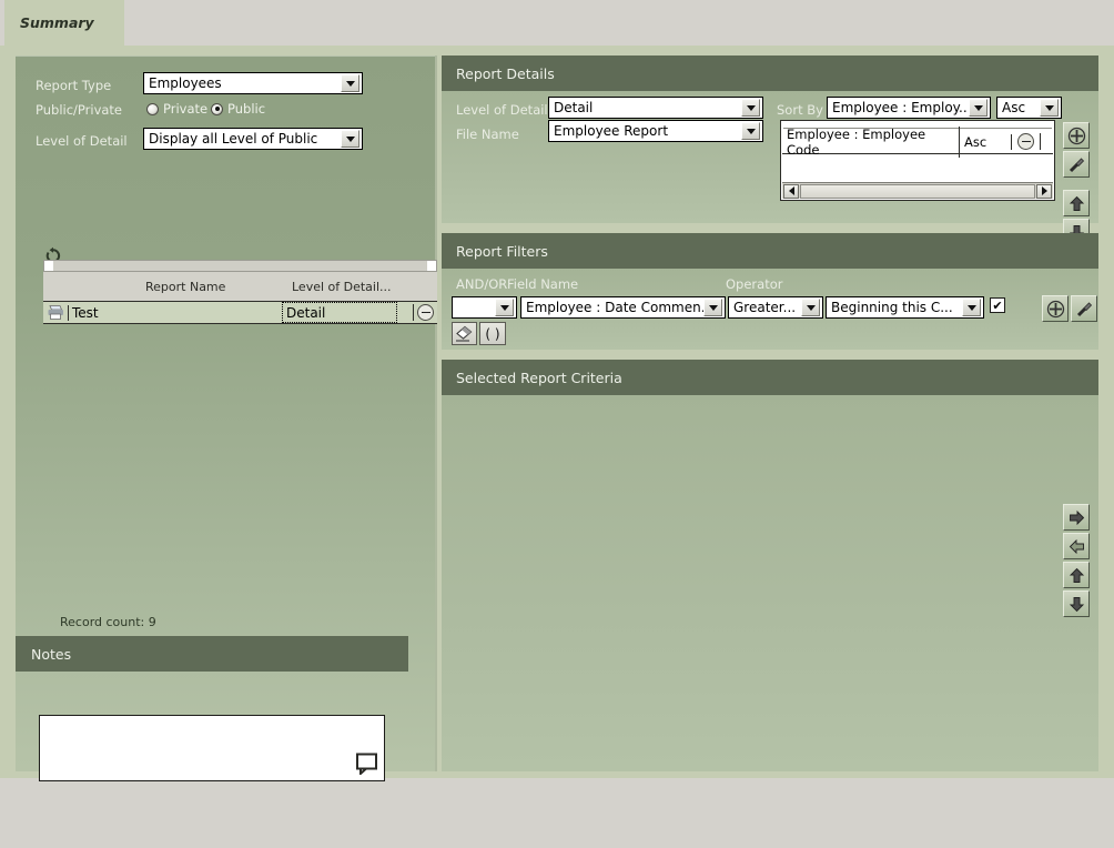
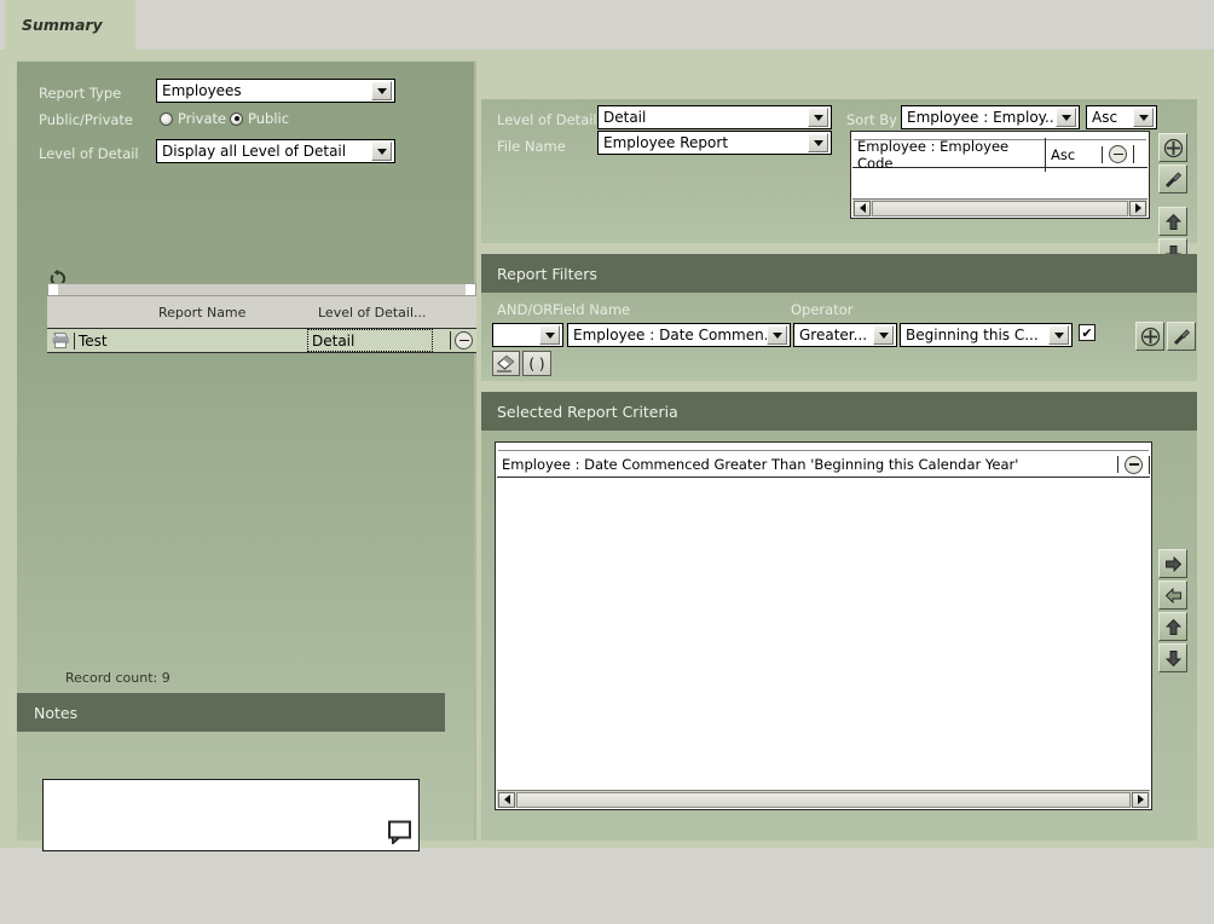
  Summary
  Report Type
  Employees
  Public/Private
  Private
  Public
  Level of Detail
- Display all Level of Public
+ Display all Level of Detail
  Report Name
  Level of Detail...
  Test
  Detail
  Record count: 9
  Notes
- Report Details
  Level of Detail
  Detail
  File Name
  Employee Report
  Sort By
  Employee : Employ..
  Asc
  Employee : Employee Code
  Asc
  Report Filters
  AND/OR
  Field Name
  Operator
  Employee : Date Commen
  Greater...
  Beginning this C...
  ✔
  ( )
  Selected Report Criteria
+ Employee : Date Commenced Greater Than 'Beginning this Calendar Year'
